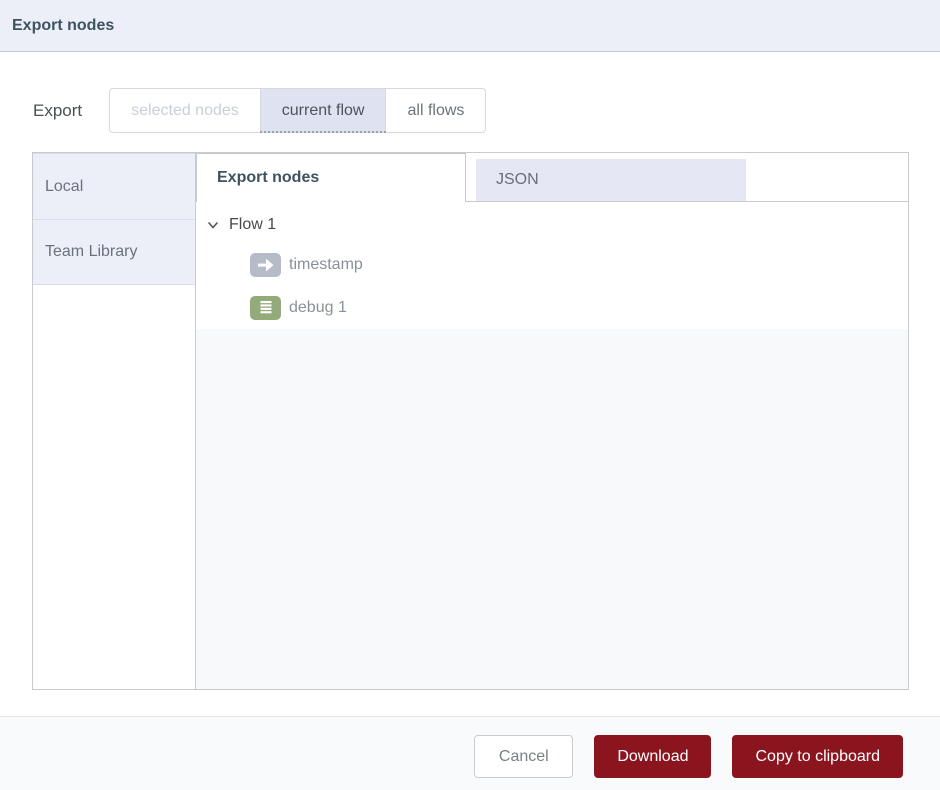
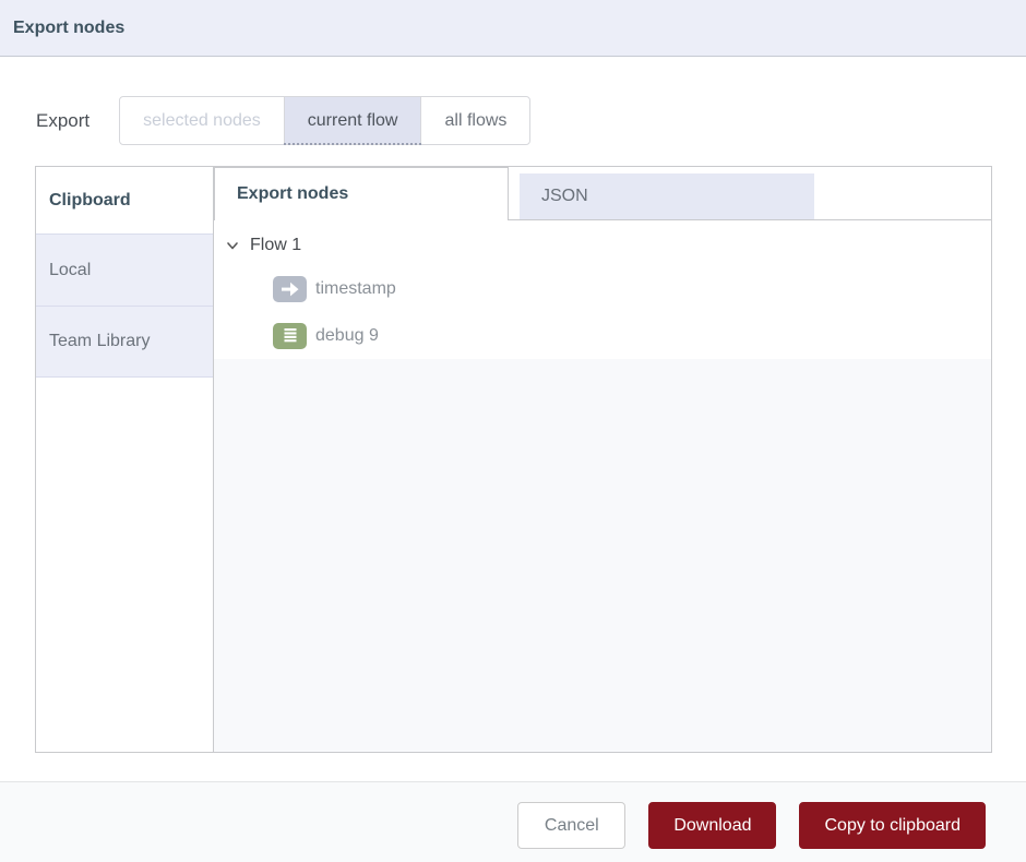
  Export nodes
  Export
  selected nodes
  current flow
  all flows
+ Clipboard
  Local
  Team Library
  Export nodes
  JSON
  Flow 1
  timestamp
- debug 1
+ debug 9
  Cancel
  Download
  Copy to clipboard
